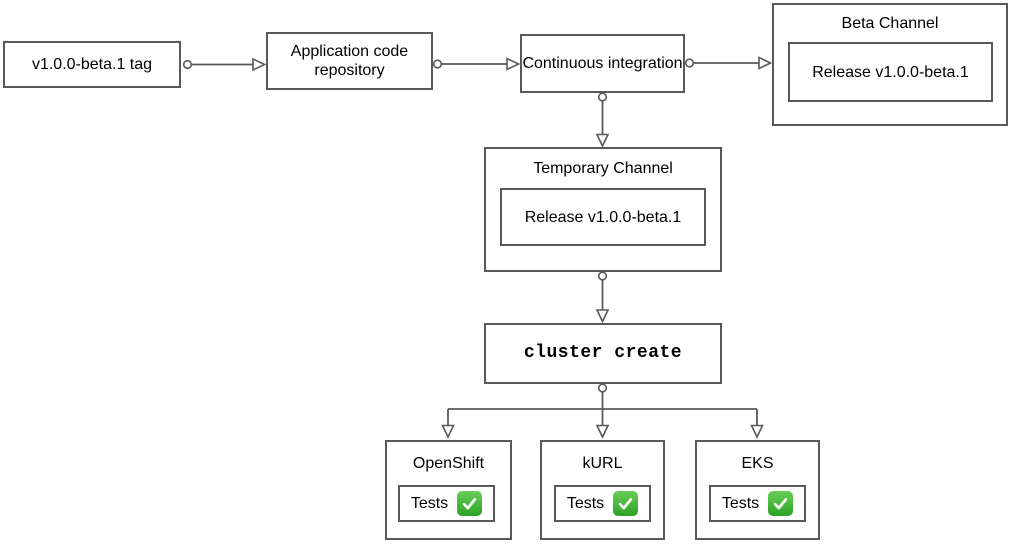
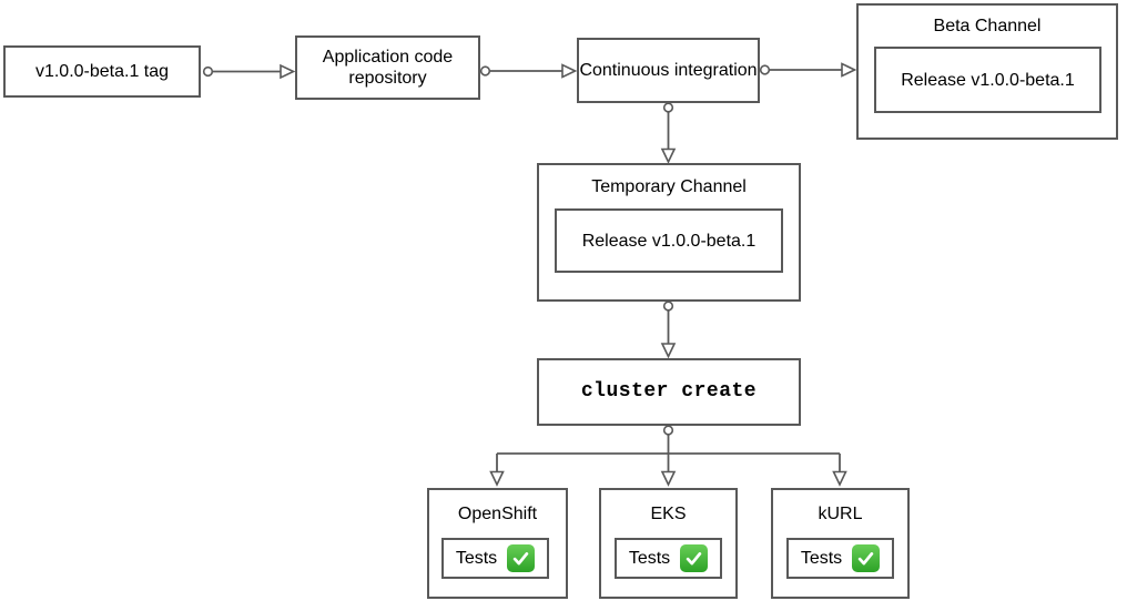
  v1.0.0-beta.1 tag
  Application code repository
  Continuous integration
  Beta Channel
  Release v1.0.0-beta.1
  Temporary Channel
  Release v1.0.0-beta.1
  cluster create
  OpenShift
  Tests
- kURL
+ EKS
  Tests
- EKS
+ kURL
  Tests
